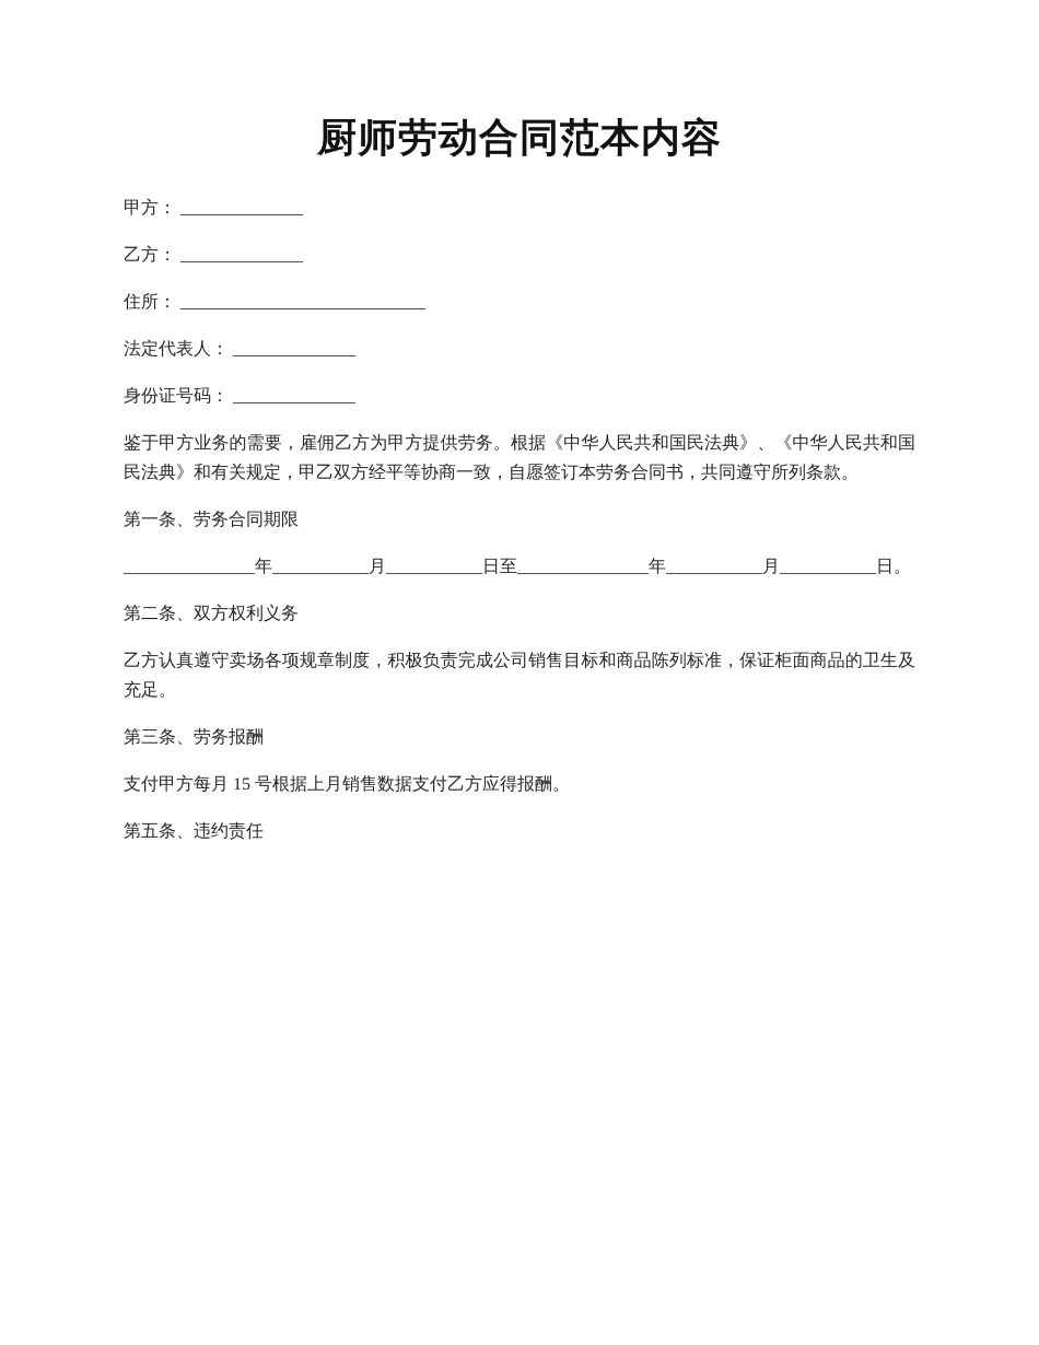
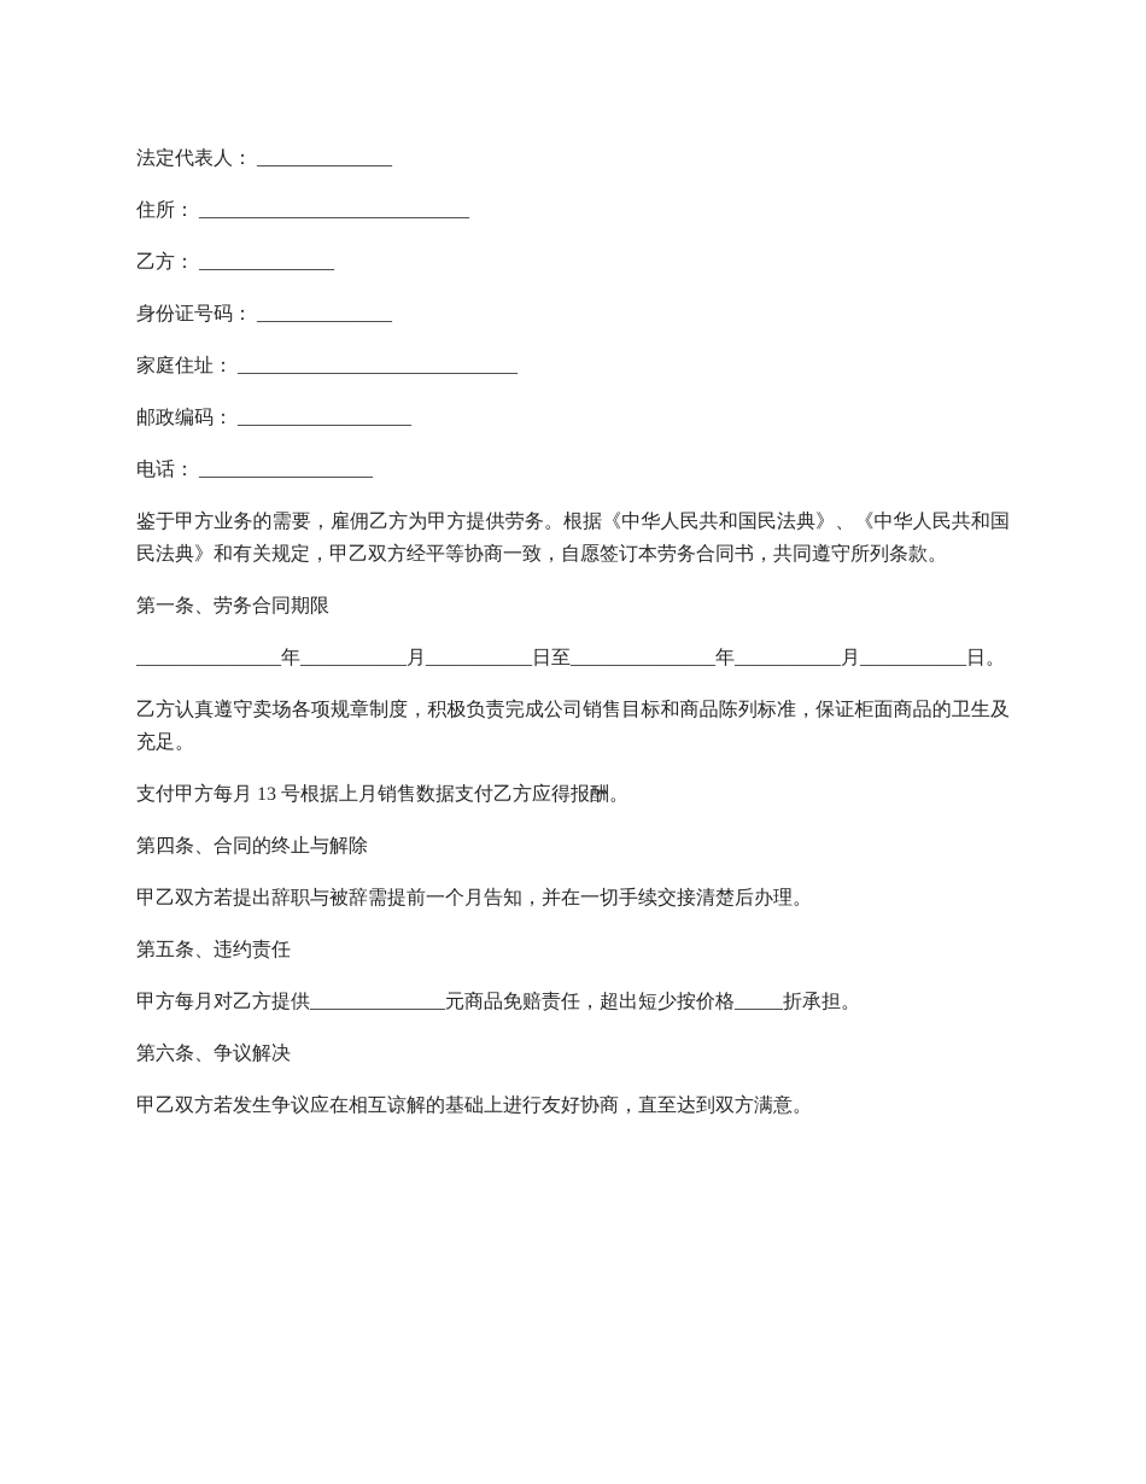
- 厨师劳动合同范本内容
- 甲方： ______________
- 乙方： ______________
+ 法定代表人： ______________
  住所： ____________________________
- 法定代表人： ______________
+ 乙方： ______________
  身份证号码： ______________
+ 家庭住址： _____________________________
+ 邮政编码： __________________
+ 电话： __________________
  鉴于甲方业务的需要，雇佣乙方为甲方提供劳务。根据《中华人民共和国民法典》、《中华人民共和国民法典》和有关规定，甲乙双方经平等协商一致，自愿签订本劳务合同书，共同遵守所列条款。
  第一条、劳务合同期限
  _______________年___________月___________日至_______________年___________月___________日。
- 第二条、双方权利义务
  乙方认真遵守卖场各项规章制度，积极负责完成公司销售目标和商品陈列标准，保证柜面商品的卫生及充足。
- 第三条、劳务报酬
- 支付甲方每月 15 号根据上月销售数据支付乙方应得报酬。
+ 支付甲方每月 13 号根据上月销售数据支付乙方应得报酬。
+ 第四条、合同的终止与解除
+ 甲乙双方若提出辞职与被辞需提前一个月告知，并在一切手续交接清楚后办理。
  第五条、违约责任
+ 甲方每月对乙方提供______________元商品免赔责任，超出短少按价格_____折承担。
+ 第六条、争议解决
+ 甲乙双方若发生争议应在相互谅解的基础上进行友好协商，直至达到双方满意。
